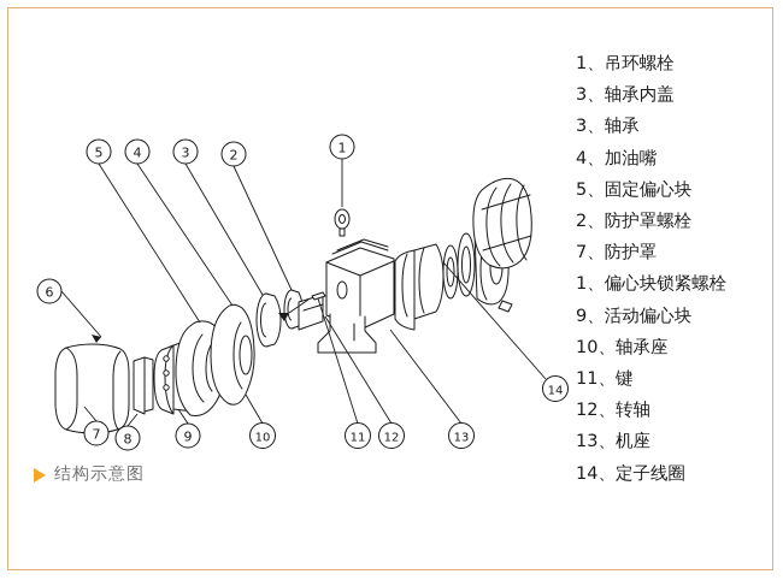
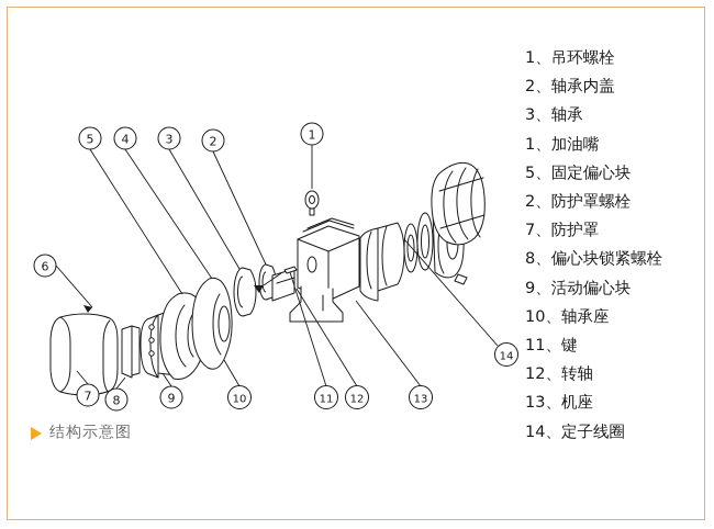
  1
  2
  3
  4
  5
  6
  7
  8
  9
  10
  11
  12
  13
  14
  1、吊环螺栓
- 3、轴承内盖
+ 2、轴承内盖
  3、轴承
- 4、加油嘴
+ 1、加油嘴
  5、固定偏心块
  2、防护罩螺栓
  7、防护罩
- 1、偏心块锁紧螺栓
+ 8、偏心块锁紧螺栓
  9、活动偏心块
  10、轴承座
  11、键
  12、转轴
  13、机座
  14、定子线圈
  结构示意图
